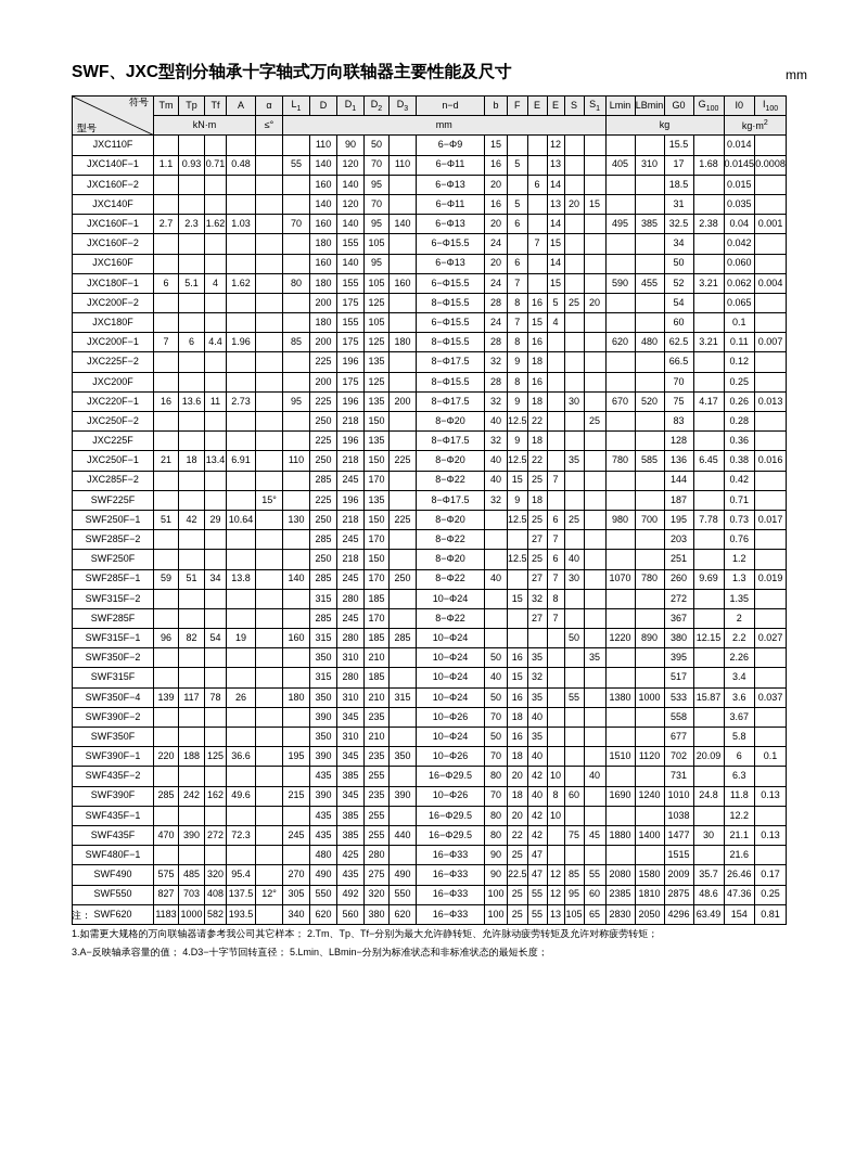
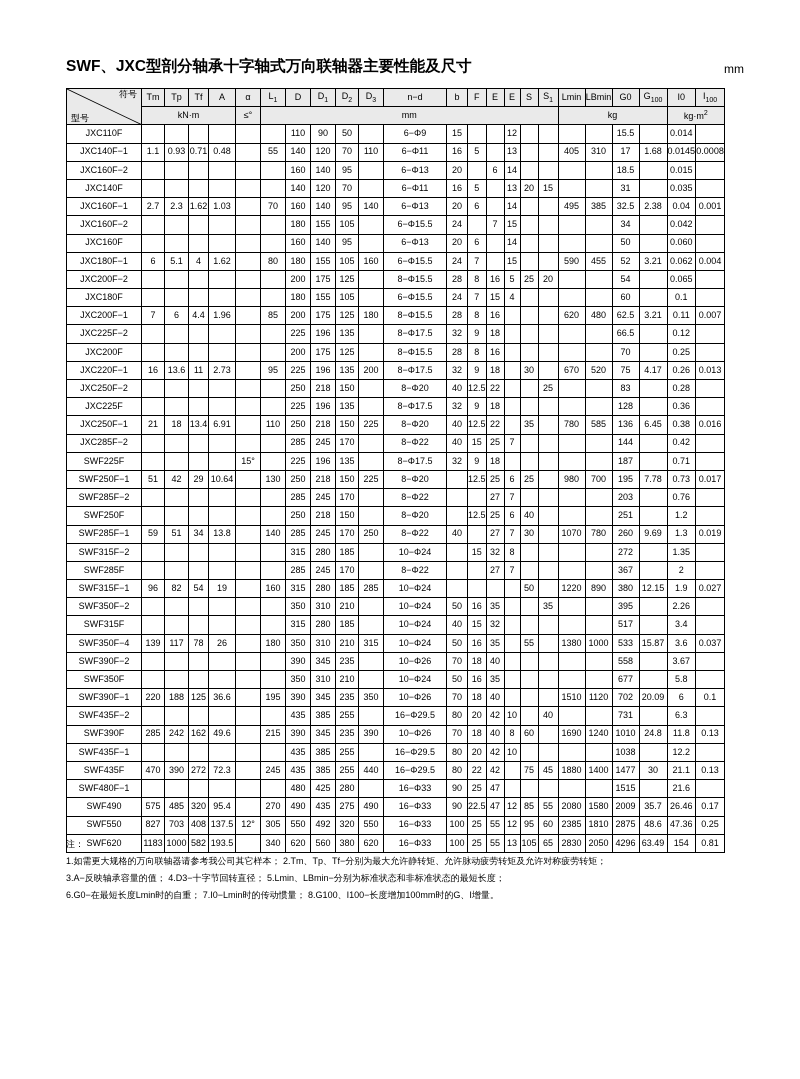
  SWF、JXC型剖分轴承十字轴式万向联轴器主要性能及尺寸
  mm
  符号型号	Tm	Tp	Tf	A	α	L	D	D	D	D	n−d	b	F	E	E	S	S	Lmin	LBmin	G0	G	I0	I
  kN·m	≤°	mm	kg	kg·m
  JXC110F							110	90	50		6−Φ9	15			12					15.5		0.014
  JXC140F−1	1.1	0.93	0.71	0.48		55	140	120	70	110	6−Φ11	16	5		13			405	310	17	1.68	0.0145	0.0008
  JXC160F−2							160	140	95		6−Φ13	20		6	14					18.5		0.015
  JXC140F							140	120	70		6−Φ11	16	5		13	20	15			31		0.035
  JXC160F−1	2.7	2.3	1.62	1.03		70	160	140	95	140	6−Φ13	20	6		14			495	385	32.5	2.38	0.04	0.001
  JXC160F−2							180	155	105		6−Φ15.5	24		7	15					34		0.042
  JXC160F							160	140	95		6−Φ13	20	6		14					50		0.060
  JXC180F−1	6	5.1	4	1.62		80	180	155	105	160	6−Φ15.5	24	7		15			590	455	52	3.21	0.062	0.004
  JXC200F−2							200	175	125		8−Φ15.5	28	8	16	5	25	20			54		0.065
  JXC180F							180	155	105		6−Φ15.5	24	7	15	4					60		0.1
  JXC200F−1	7	6	4.4	1.96		85	200	175	125	180	8−Φ15.5	28	8	16				620	480	62.5	3.21	0.11	0.007
  JXC225F−2							225	196	135		8−Φ17.5	32	9	18						66.5		0.12
  JXC200F							200	175	125		8−Φ15.5	28	8	16						70		0.25
  JXC220F−1	16	13.6	11	2.73		95	225	196	135	200	8−Φ17.5	32	9	18		30		670	520	75	4.17	0.26	0.013
  JXC250F−2							250	218	150		8−Φ20	40	12.5	22			25			83		0.28
  JXC225F							225	196	135		8−Φ17.5	32	9	18						128		0.36
  JXC250F−1	21	18	13.4	6.91		110	250	218	150	225	8−Φ20	40	12.5	22		35		780	585	136	6.45	0.38	0.016
  JXC285F−2							285	245	170		8−Φ22	40	15	25	7					144		0.42
  SWF225F					15°		225	196	135		8−Φ17.5	32	9	18						187		0.71
  SWF250F−1	51	42	29	10.64		130	250	218	150	225	8−Φ20		12.5	25	6	25		980	700	195	7.78	0.73	0.017
  SWF285F−2							285	245	170		8−Φ22			27	7					203		0.76
  SWF250F							250	218	150		8−Φ20		12.5	25	6	40				251		1.2
  SWF285F−1	59	51	34	13.8		140	285	245	170	250	8−Φ22	40		27	7	30		1070	780	260	9.69	1.3	0.019
  SWF315F−2							315	280	185		10−Φ24		15	32	8					272		1.35
  SWF285F							285	245	170		8−Φ22			27	7					367		2
- SWF315F−1	96	82	54	19		160	315	280	185	285	10−Φ24					50		1220	890	380	12.15	2.2	0.027
+ SWF315F−1	96	82	54	19		160	315	280	185	285	10−Φ24					50		1220	890	380	12.15	1.9	0.027
  SWF350F−2							350	310	210		10−Φ24	50	16	35			35			395		2.26
  SWF315F							315	280	185		10−Φ24	40	15	32						517		3.4
  SWF350F−4	139	117	78	26		180	350	310	210	315	10−Φ24	50	16	35		55		1380	1000	533	15.87	3.6	0.037
  SWF390F−2							390	345	235		10−Φ26	70	18	40						558		3.67
  SWF350F							350	310	210		10−Φ24	50	16	35						677		5.8
  SWF390F−1	220	188	125	36.6		195	390	345	235	350	10−Φ26	70	18	40				1510	1120	702	20.09	6	0.1
  SWF435F−2							435	385	255		16−Φ29.5	80	20	42	10		40			731		6.3
  SWF390F	285	242	162	49.6		215	390	345	235	390	10−Φ26	70	18	40	8	60		1690	1240	1010	24.8	11.8	0.13
  SWF435F−1							435	385	255		16−Φ29.5	80	20	42	10					1038		12.2
  SWF435F	470	390	272	72.3		245	435	385	255	440	16−Φ29.5	80	22	42		75	45	1880	1400	1477	30	21.1	0.13
  SWF480F−1							480	425	280		16−Φ33	90	25	47						1515		21.6
  SWF490	575	485	320	95.4		270	490	435	275	490	16−Φ33	90	22.5	47	12	85	55	2080	1580	2009	35.7	26.46	0.17
  SWF550	827	703	408	137.5	12°	305	550	492	320	550	16−Φ33	100	25	55	12	95	60	2385	1810	2875	48.6	47.36	0.25
  SWF620	1183	1000	582	193.5		340	620	560	380	620	16−Φ33	100	25	55	13	105	65	2830	2050	4296	63.49	154	0.81
  注：
  1.如需更大规格的万向联轴器请参考我公司其它样本； 2.Tm、Tp、Tf−分别为最大允许静转矩、允许脉动疲劳转矩及允许对称疲劳转矩；
  3.A−反映轴承容量的值； 4.D3−十字节回转直径； 5.Lmin、LBmin−分别为标准状态和非标准状态的最短长度；
+ 6.G0−在最短长度Lmin时的自重； 7.I0−Lmin时的传动惯量； 8.G100、I100−长度增加100mm时的G、I增量。
